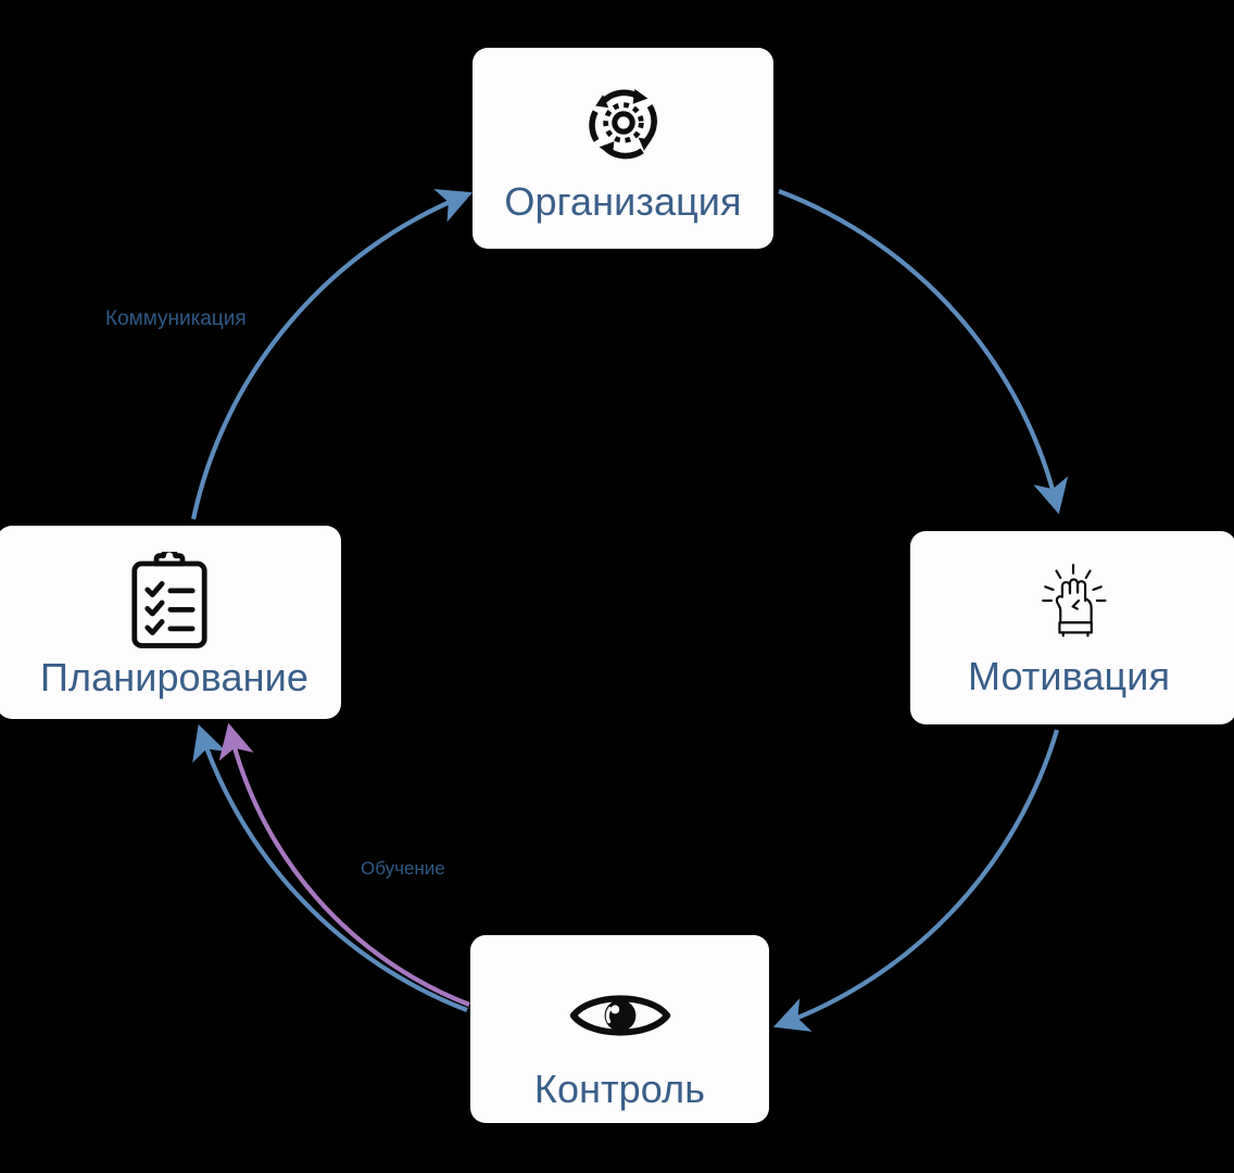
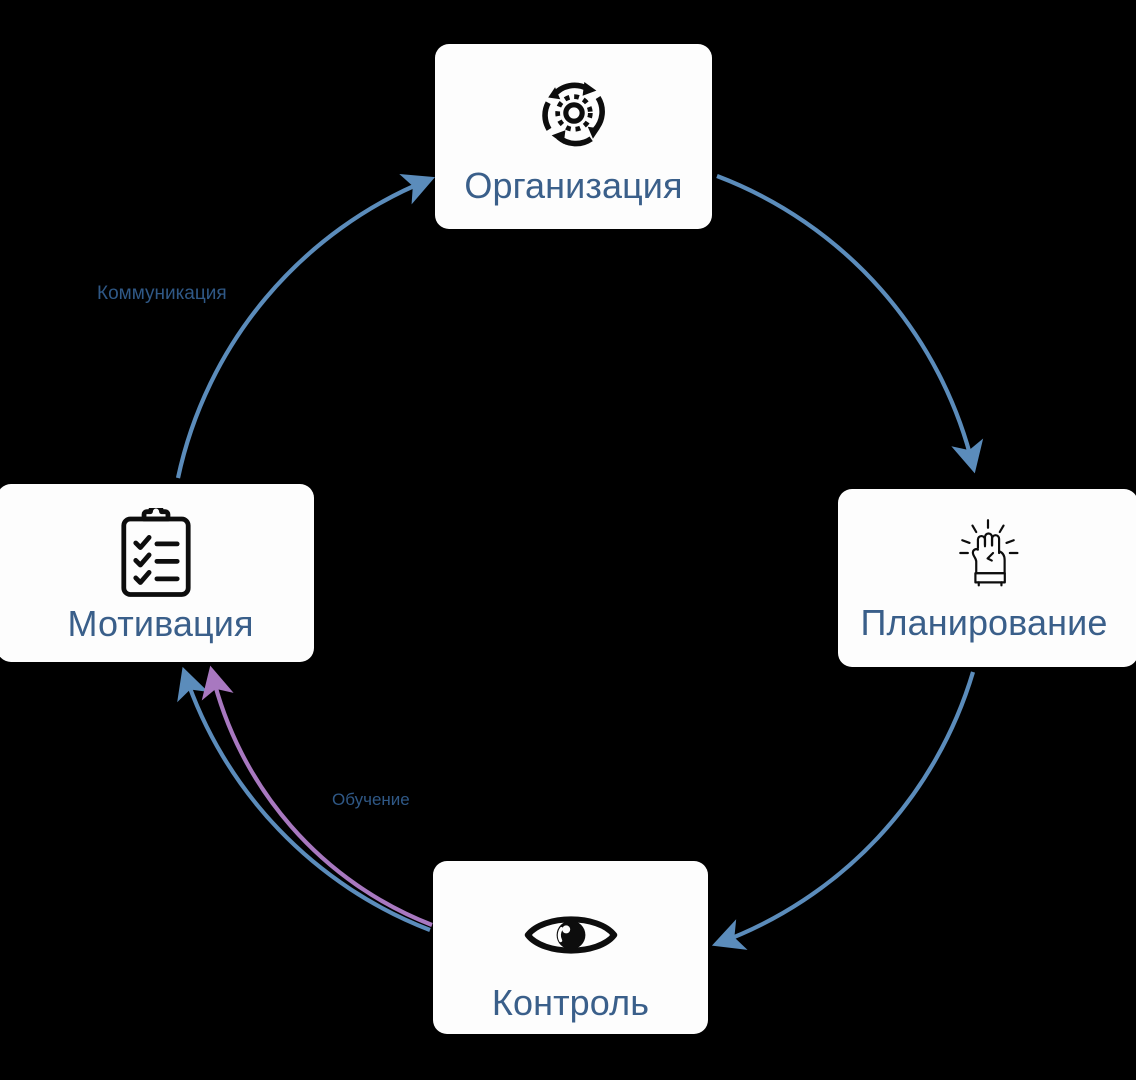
  Коммуникация
  Обучение
  Организация
- Мотивация
+ Планирование
  Контроль
- Планирование
+ Мотивация
